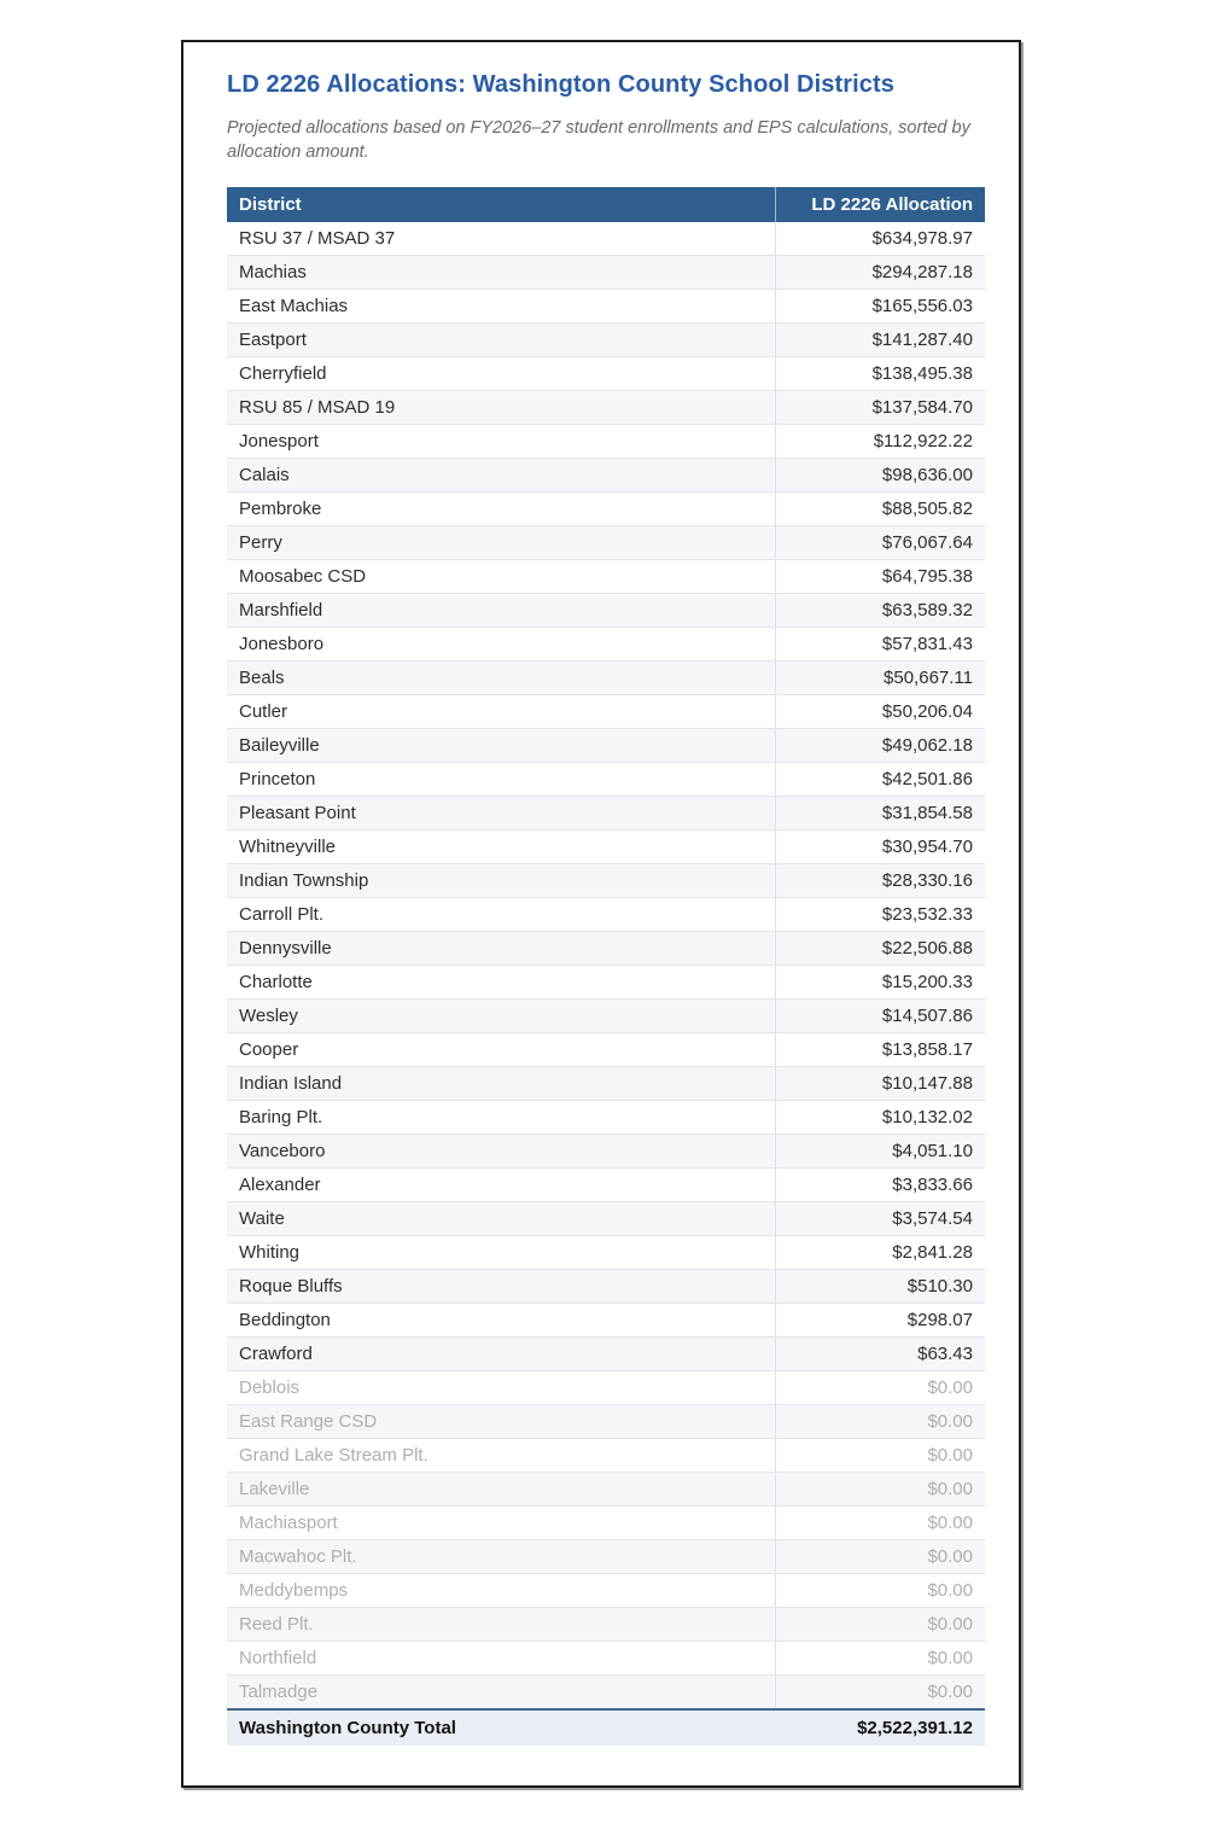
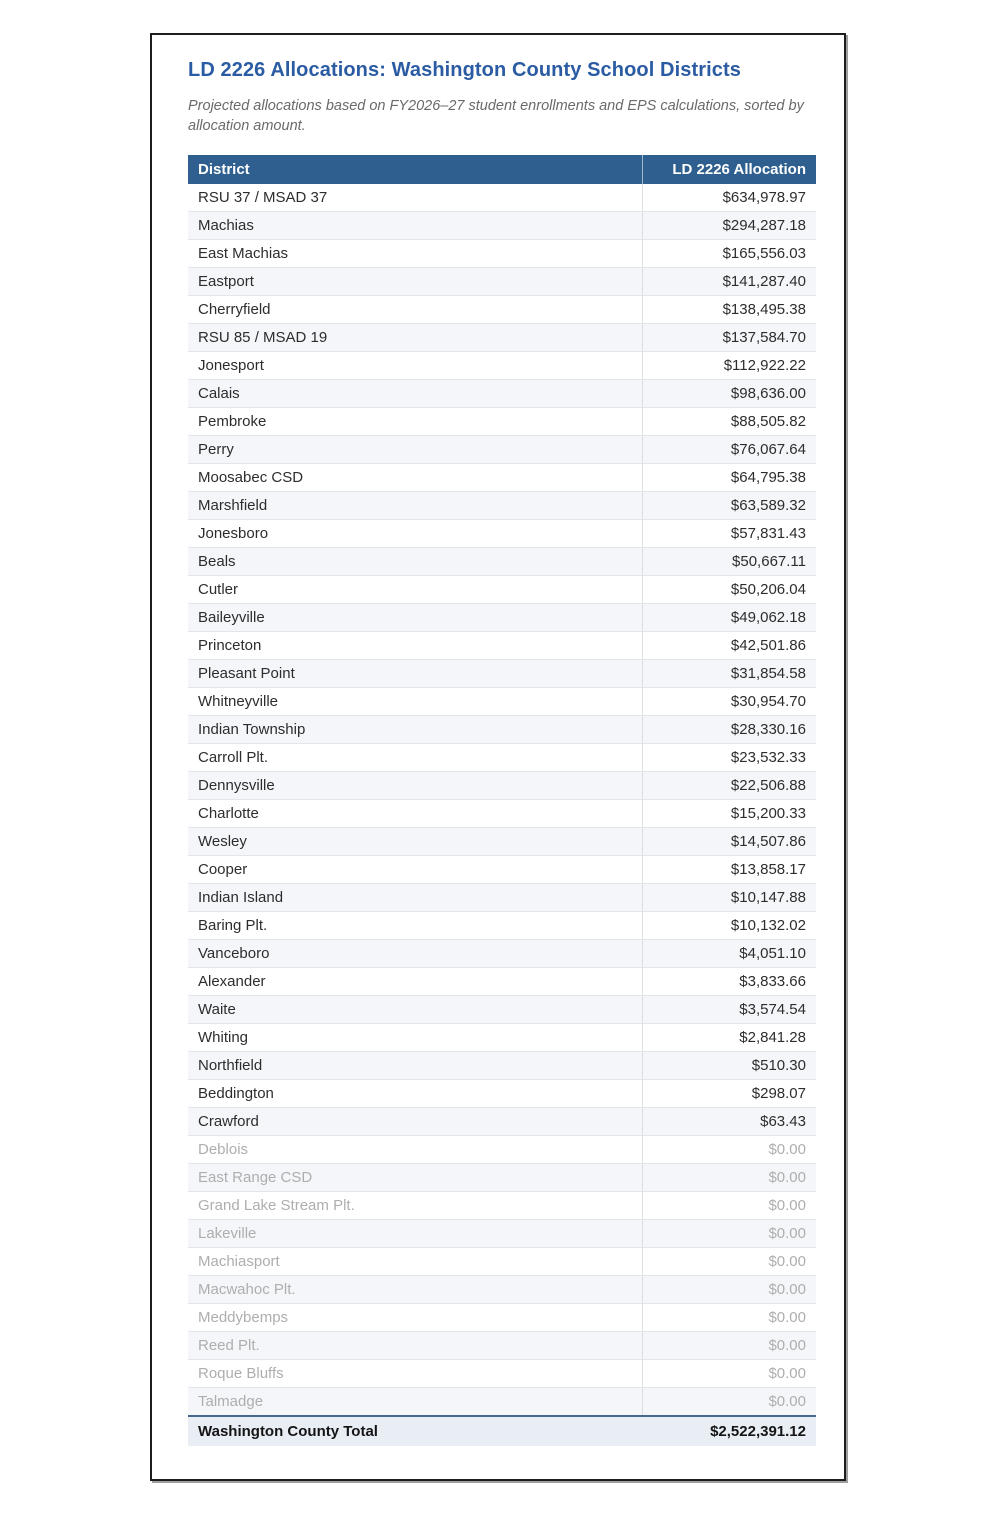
  LD 2226 Allocations: Washington County School Districts
  Projected allocations based on FY2026–27 student enrollments and EPS calculations, sorted by allocation amount.
  District	LD 2226 Allocation
  RSU 37 / MSAD 37	$634,978.97
  Machias	$294,287.18
  East Machias	$165,556.03
  Eastport	$141,287.40
  Cherryfield	$138,495.38
  RSU 85 / MSAD 19	$137,584.70
  Jonesport	$112,922.22
  Calais	$98,636.00
  Pembroke	$88,505.82
  Perry	$76,067.64
  Moosabec CSD	$64,795.38
  Marshfield	$63,589.32
  Jonesboro	$57,831.43
  Beals	$50,667.11
  Cutler	$50,206.04
  Baileyville	$49,062.18
  Princeton	$42,501.86
  Pleasant Point	$31,854.58
  Whitneyville	$30,954.70
  Indian Township	$28,330.16
  Carroll Plt.	$23,532.33
  Dennysville	$22,506.88
  Charlotte	$15,200.33
  Wesley	$14,507.86
  Cooper	$13,858.17
  Indian Island	$10,147.88
  Baring Plt.	$10,132.02
  Vanceboro	$4,051.10
  Alexander	$3,833.66
  Waite	$3,574.54
  Whiting	$2,841.28
- Roque Bluffs	$510.30
+ Northfield	$510.30
  Beddington	$298.07
  Crawford	$63.43
  Deblois	$0.00
  East Range CSD	$0.00
  Grand Lake Stream Plt.	$0.00
  Lakeville	$0.00
  Machiasport	$0.00
  Macwahoc Plt.	$0.00
  Meddybemps	$0.00
  Reed Plt.	$0.00
- Northfield	$0.00
+ Roque Bluffs	$0.00
  Talmadge	$0.00
  Washington County Total	$2,522,391.12
